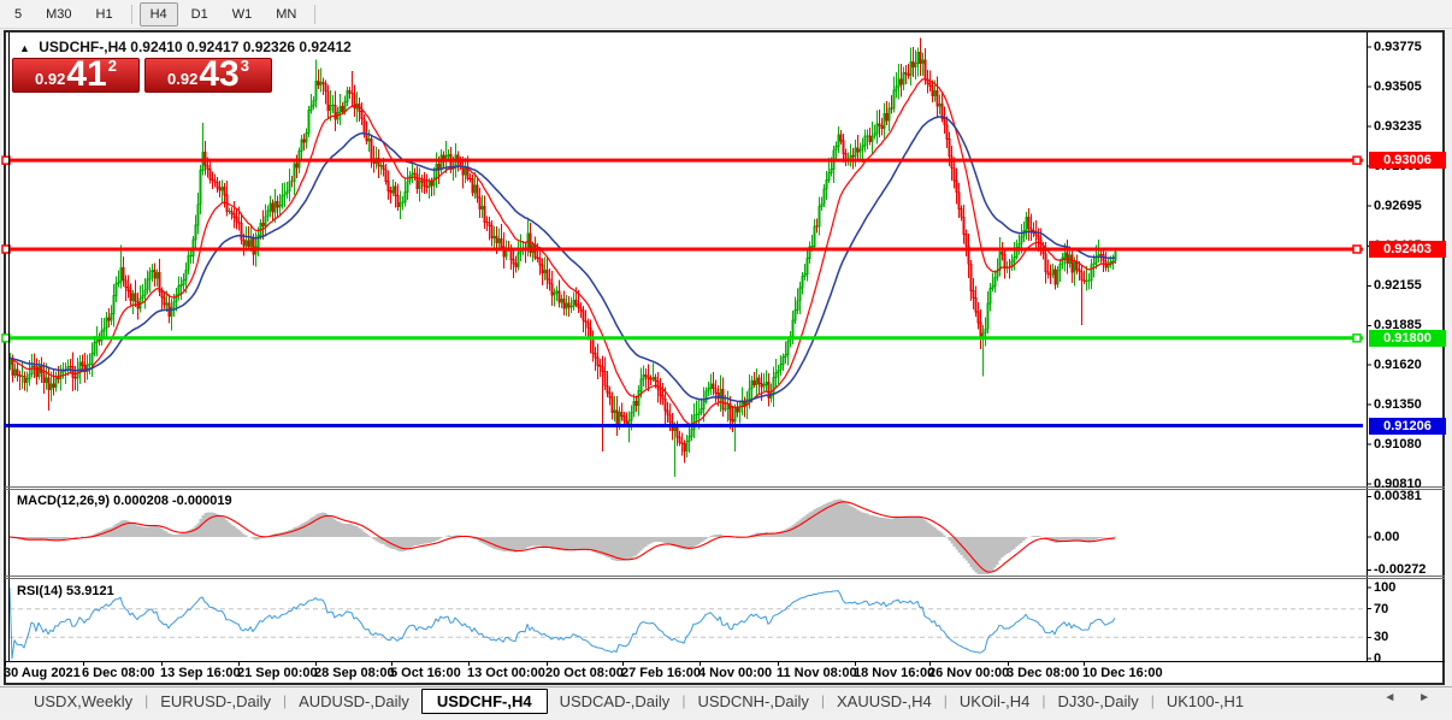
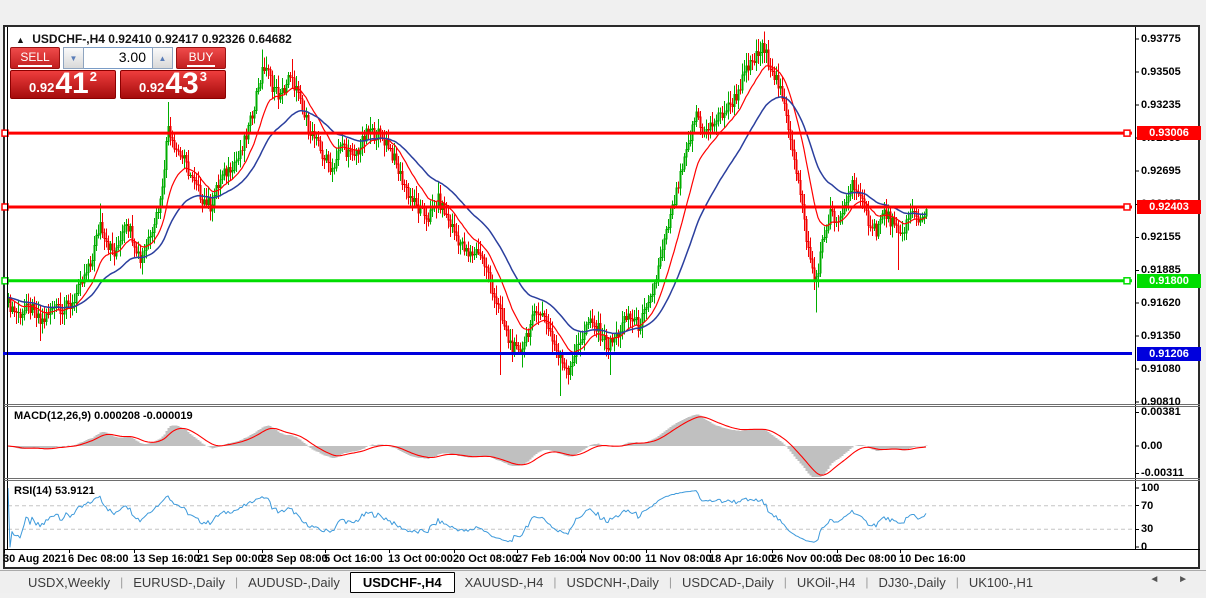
- 5
- M30
- H1
- H4
- D1
- W1
- MN
- ▲ USDCHF-,H4 0.92410 0.92417 0.92326 0.92412
+ ▲ USDCHF-,H4 0.92410 0.92417 0.92326 0.64682
+ SELL
+ ▼
+ 3.00
+ ▲
+ BUY
  0.92
  41
  2
  0.92
  43
  3
  MACD(12,26,9) 0.000208 -0.000019
  RSI(14) 53.9121
  0.93775
  0.93505
  0.93235
  0.92695
  0.92155
  0.91885
  0.91620
  0.91350
  0.91080
  0.90810
  0.00381
  0.00
- -0.00272
+ -0.00311
  100
  70
  30
  0
  0.93006
  0.92403
  0.91800
  0.91206
  30 Aug 2021
  6 Dec 08:00
  13 Sep 16:00
  21 Sep 00:00
  28 Sep 08:00
  5 Oct 16:00
  13 Oct 00:00
  20 Oct 08:00
  27 Feb 16:00
  4 Nov 00:00
  11 Nov 08:00
- 18 Nov 16:00
+ 18 Apr 16:00
  26 Nov 00:00
  3 Dec 08:00
  10 Dec 16:00
  USDX,Weekly
  |
  EURUSD-,Daily
  |
  AUDUSD-,Daily
  USDCHF-,H4
- USDCAD-,Daily
+ XAUUSD-,H4
  |
  USDCNH-,Daily
  |
- XAUUSD-,H4
+ USDCAD-,Daily
  |
  UKOil-,H4
  |
  DJ30-,Daily
  |
  UK100-,H1
  ◄ ►
